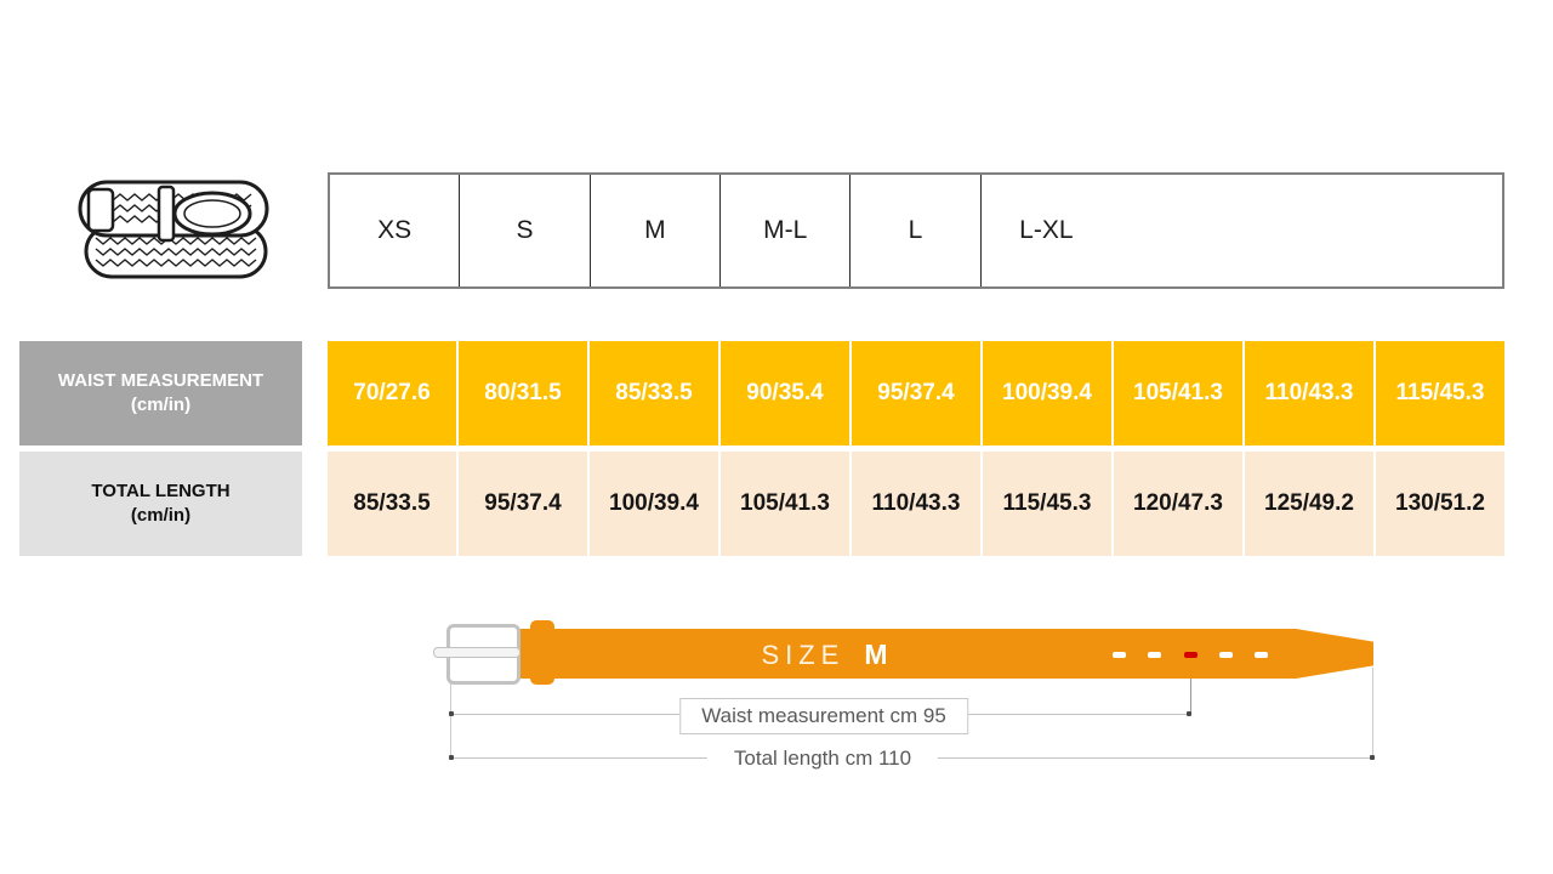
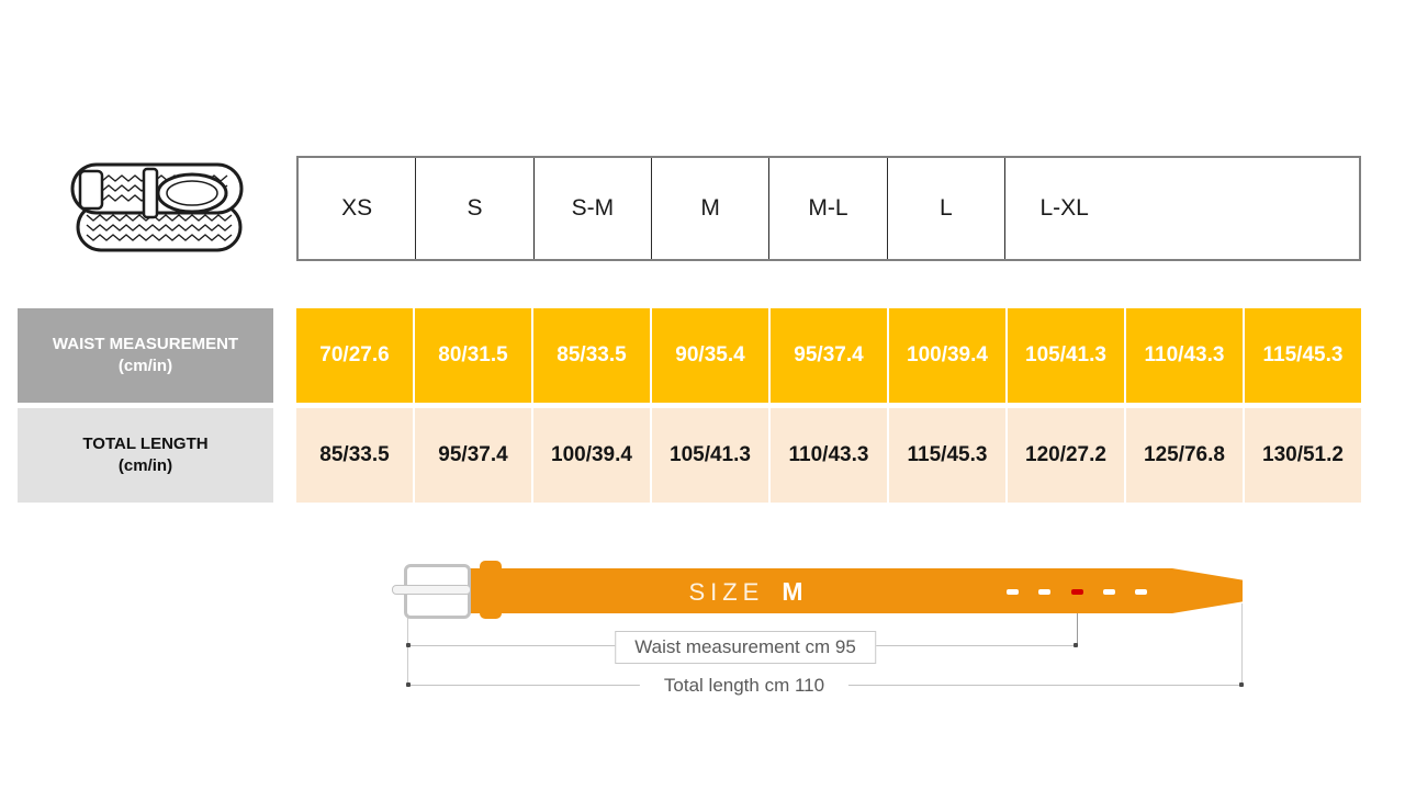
  XS
  S
+ S-M
  M
  M-L
  L
  L-XL
  WAIST MEASUREMENT
  (cm/in)
  70/27.6
  80/31.5
  85/33.5
  90/35.4
  95/37.4
  100/39.4
  105/41.3
  110/43.3
  115/45.3
  TOTAL LENGTH
  (cm/in)
  85/33.5
  95/37.4
  100/39.4
  105/41.3
  110/43.3
  115/45.3
- 120/47.3
+ 120/27.2
- 125/49.2
+ 125/76.8
  130/51.2
  SIZE M
  Waist measurement cm 95
  Total length cm 110
